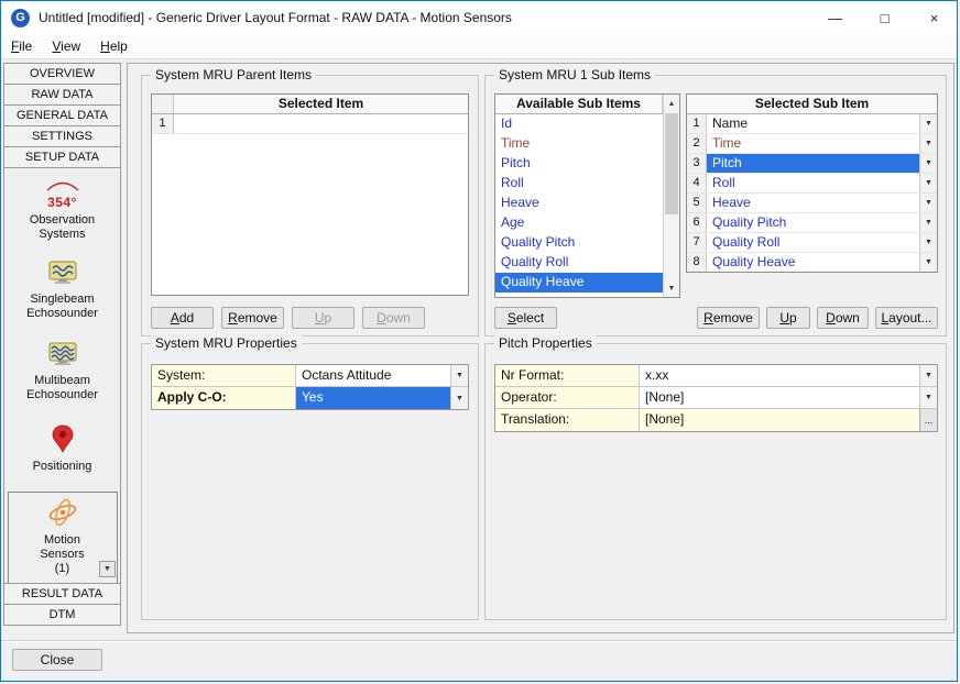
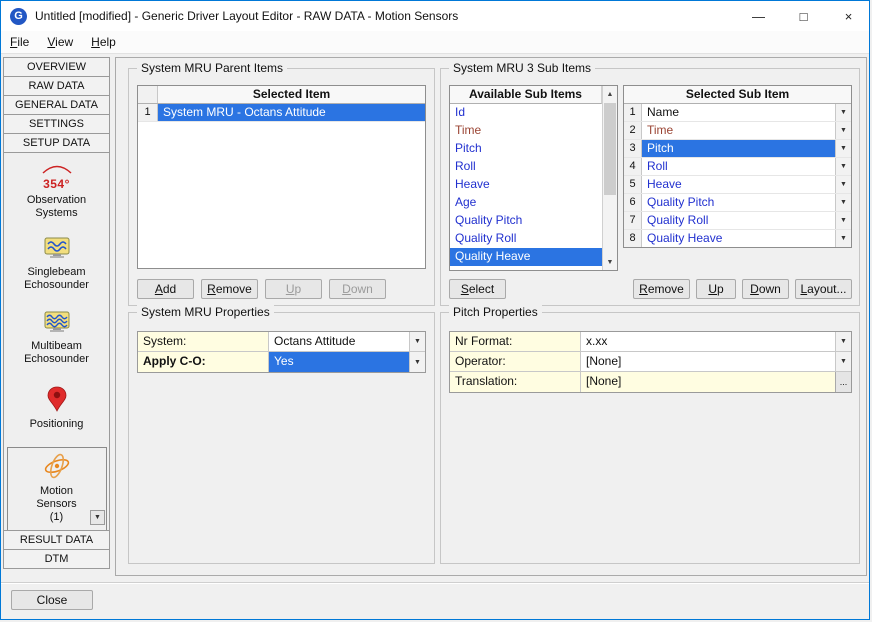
  G
- Untitled [modified] - Generic Driver Layout Format - RAW DATA - Motion Sensors
+ Untitled [modified] - Generic Driver Layout Editor - RAW DATA - Motion Sensors
  —
  □
  ×
  File
  View
  Help
  OVERVIEW
  RAW DATA
  GENERAL DATA
  SETTINGS
  SETUP DATA
  354°
  Observation Systems
  Singlebeam Echosounder
  Multibeam Echosounder
  Positioning
  Motion Sensors (1)
  RESULT DATA
  DTM
  System MRU Parent Items
  Selected Item
  1
+ System MRU - Octans Attitude
  A
  dd
  R
  emove
  U
  p
  D
  own
  System MRU Properties
  System:
  Octans Attitude
  Apply C-O:
  Yes
- System MRU 1 Sub Items
+ System MRU 3 Sub Items
  Available Sub Items
  Id
  Time
  Pitch
  Roll
  Heave
  Age
  Quality Pitch
  Quality Roll
  Quality Heave
  S
  elect
  Selected Sub Item
  1
  Name
  2
  Time
  3
  Pitch
  4
  Roll
  5
  Heave
  6
  Quality Pitch
  7
  Quality Roll
  8
  Quality Heave
  R
  emove
  U
  p
  D
  own
  L
  ayout...
  Pitch Properties
  Nr Format:
  x.xx
  Operator:
  [None]
  Translation:
  [None]
  ...
  Close
